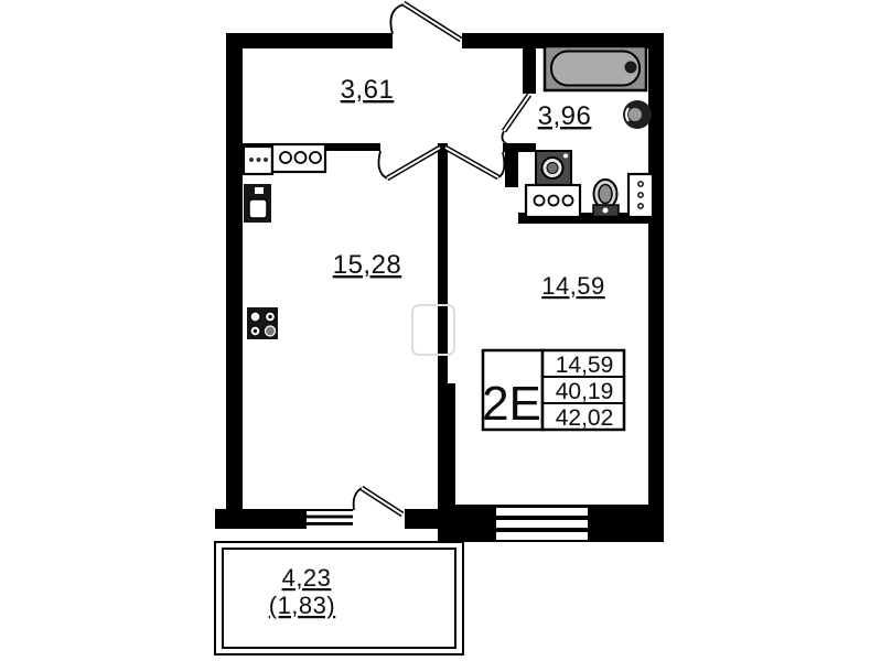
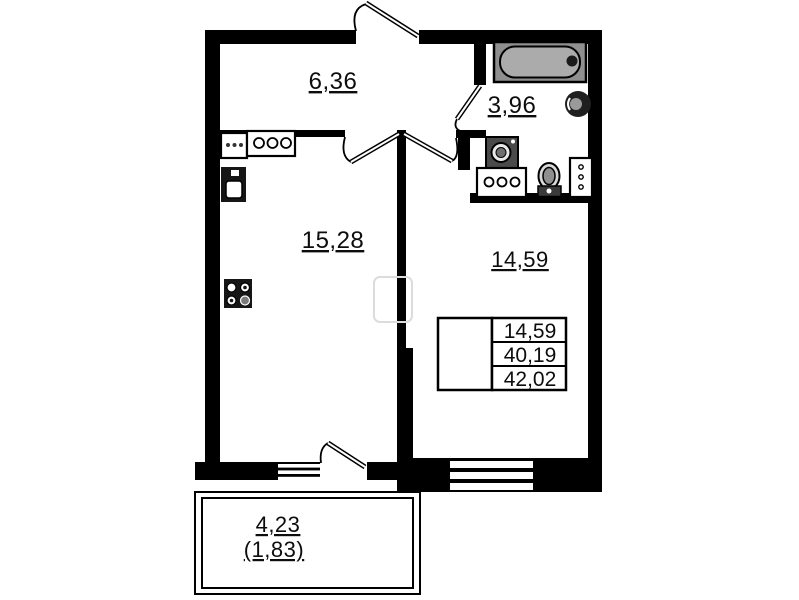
- 2Е
  14,59
  40,19
  42,02
- 3,61
+ 6,36
  3,96
  15,28
  14,59
  4,23
  (1,83)
